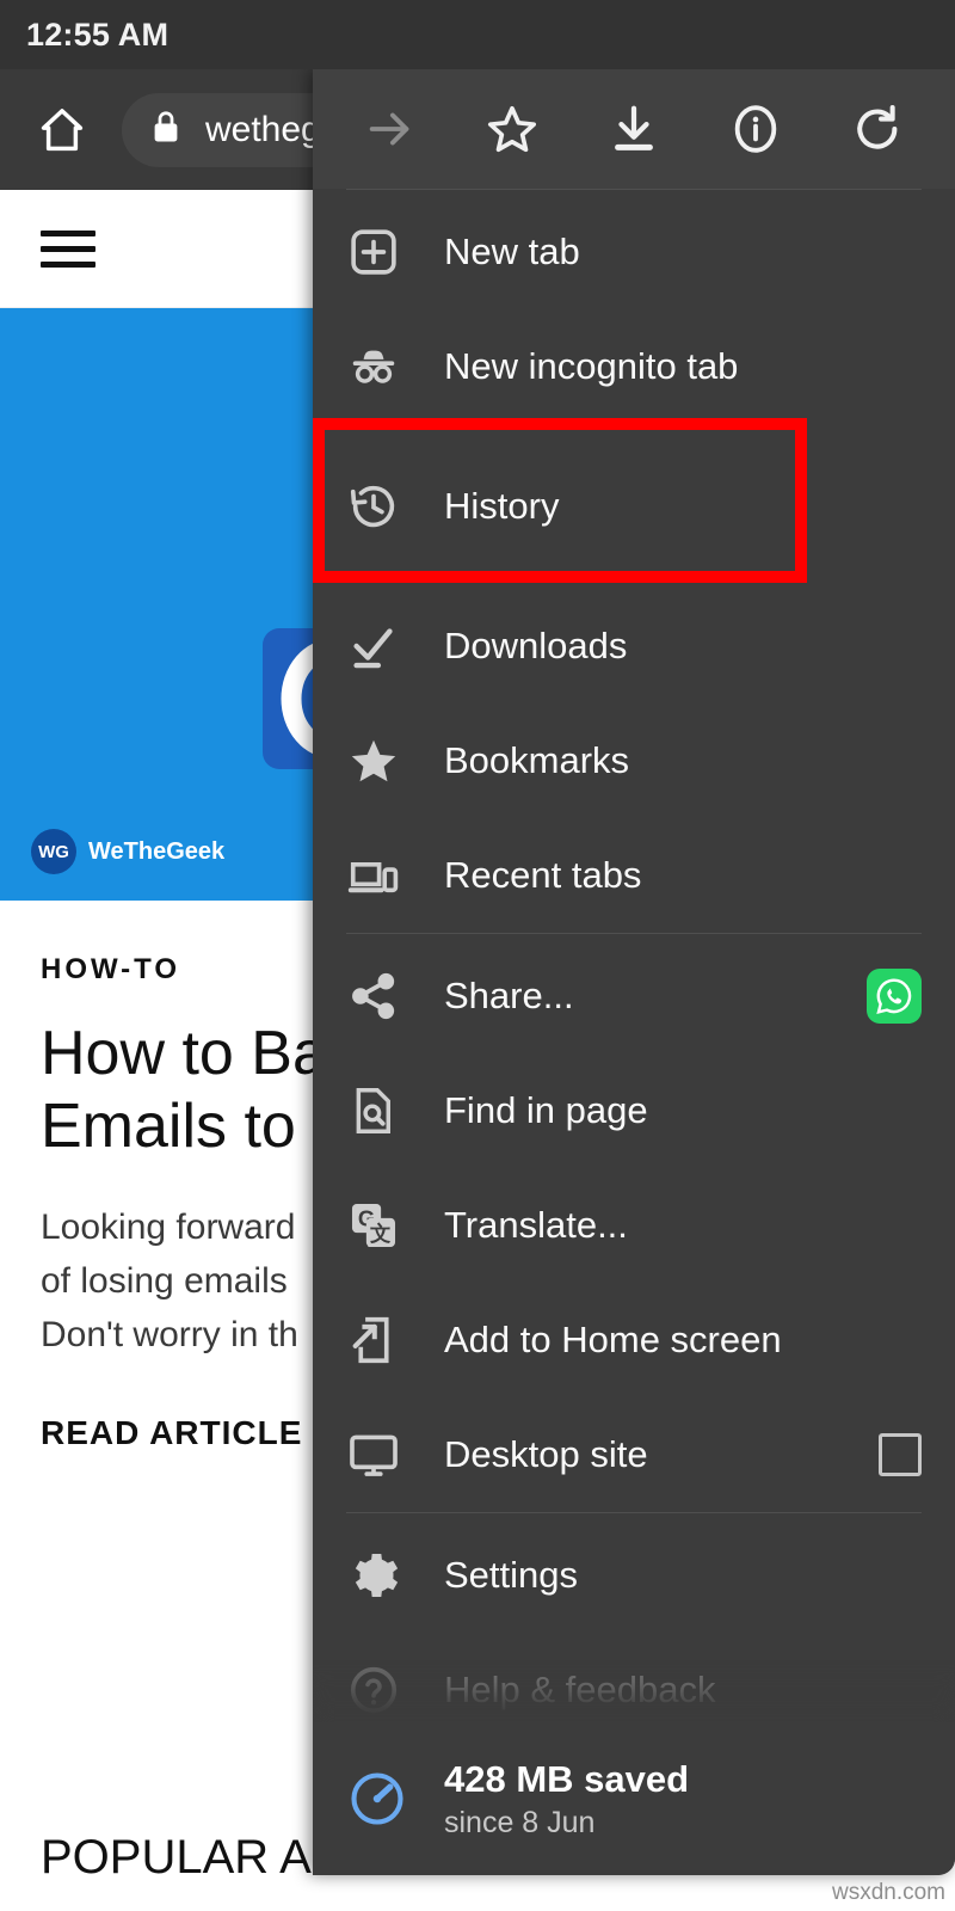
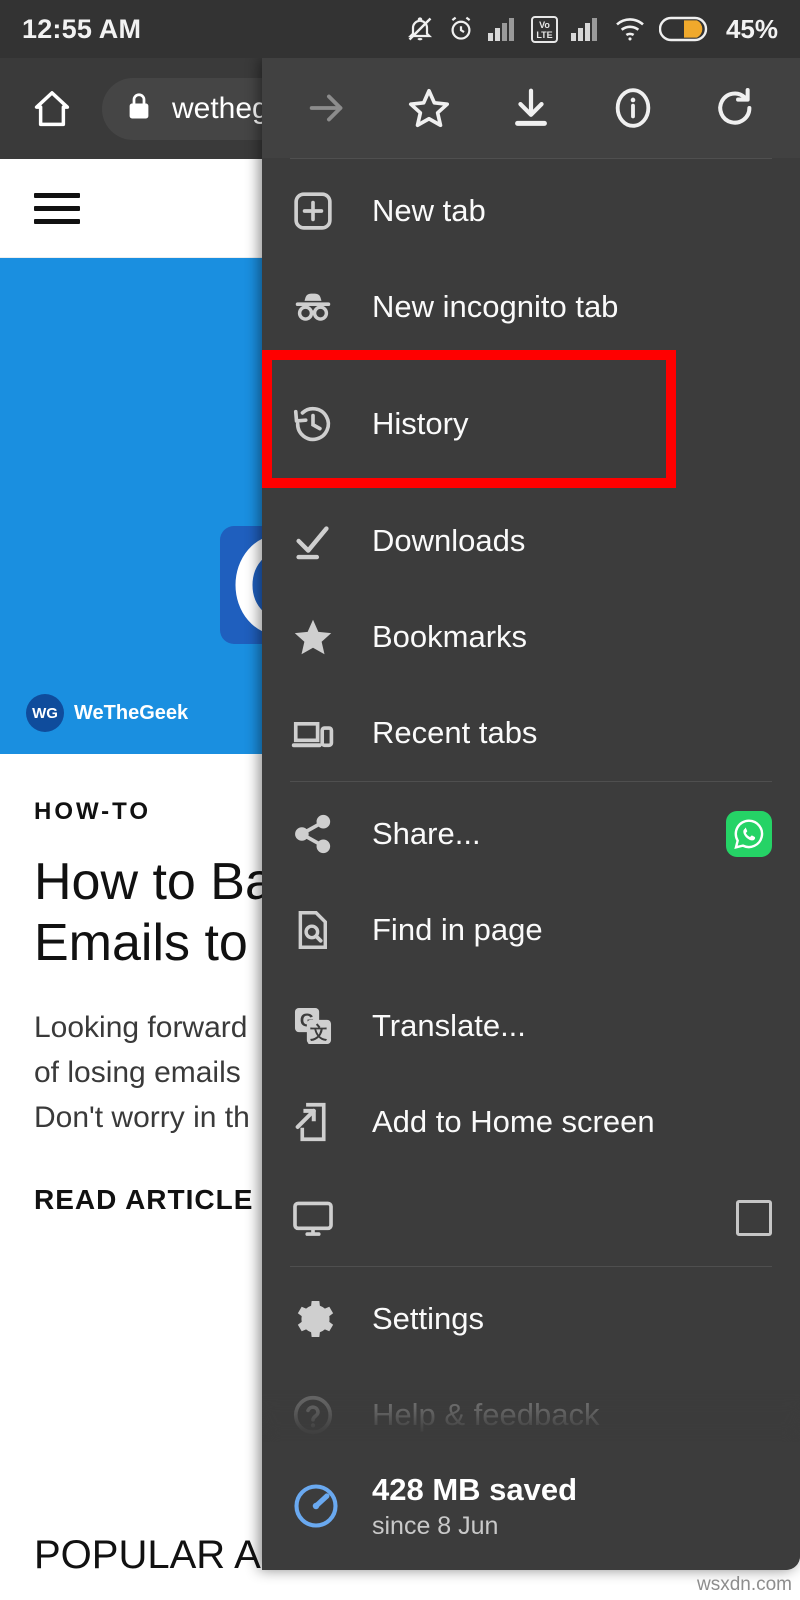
  12:55 AM
+ Vo
+ LTE
+ 45%
  wetheg
  WG
  WeTheGeek
  HOW-TO
  How to Ba
  Emails to
  Looking forward
  of losing emails
  Don't worry in th
  READ ARTICLE
  POPULAR A
  New tab
  New incognito tab
  History
  Downloads
  Bookmarks
  Recent tabs
  Share...
  Find in page
  G
  文
  Translate...
  Add to Home screen
- Desktop site
  Settings
  Help & feedback
  428 MB saved
  since 8 Jun
  wsxdn.com
